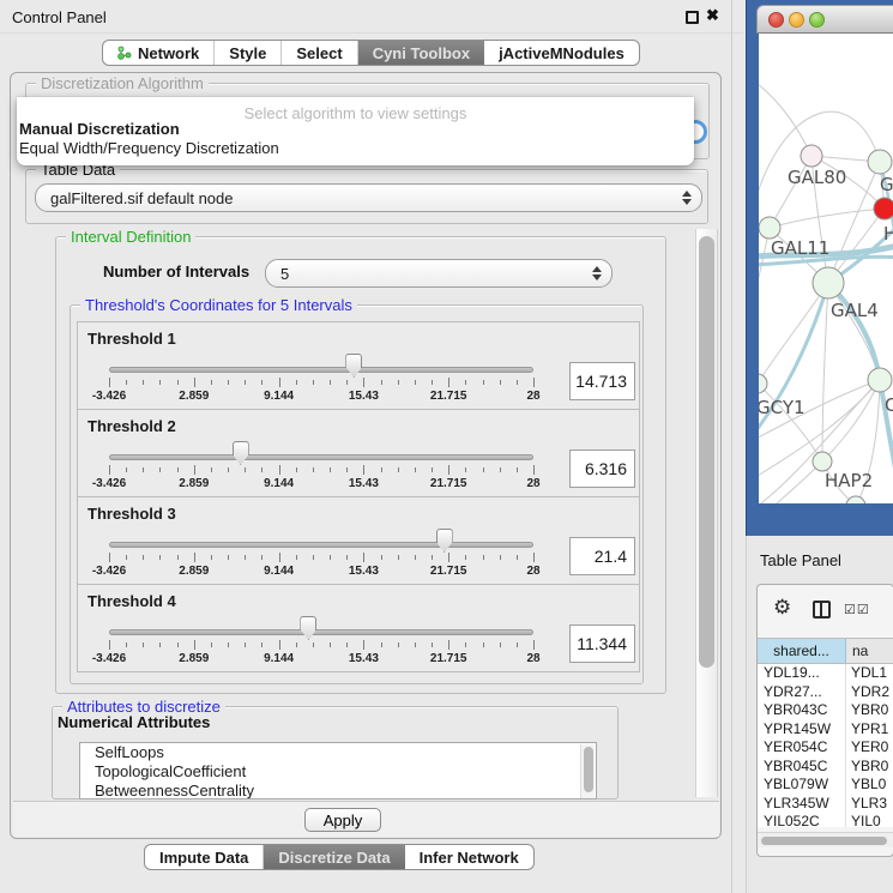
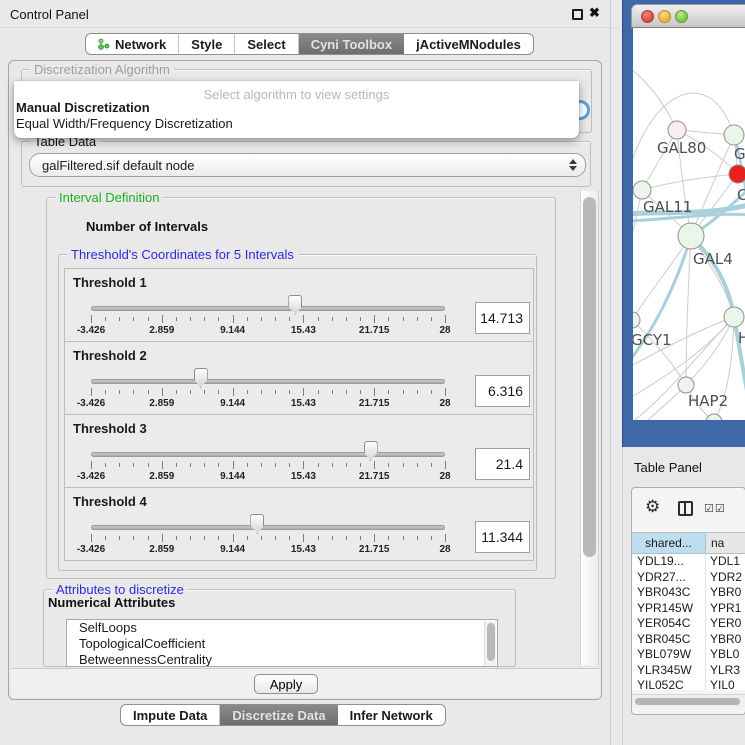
  Control Panel
  ✖
  Network
  Style
  Select
  Cyni Toolbox
  jActiveMNodules
  Discretization Algorithm
  Select algorithm to view settings
  Manual Discretization
  Equal Width/Frequency Discretization
  Table Data
  galFiltered.sif default node
  Interval Definition
  Number of Intervals
- 5
  Threshold's Coordinates for 5 Intervals
  Threshold 1
  -3.426
  2.859
  9.144
  15.43
  21.715
  28
  14.713
  Threshold 2
  -3.426
  2.859
  9.144
  15.43
  21.715
  28
  6.316
  Threshold 3
  -3.426
  2.859
  9.144
  15.43
  21.715
  28
  21.4
  Threshold 4
  -3.426
  2.859
  9.144
  15.43
  21.715
  28
  11.344
  Attributes to discretize
  Numerical Attributes
  SelfLoops
  TopologicalCoefficient
  BetweennessCentrality
  Apply
  Impute Data
  Discretize Data
  Infer Network
  GAL80
  GAL11
- H
+ C
  GAL4
  GCY1
- C
+ H
  HAP2
  Table Panel
  ⚙
  ☑☑
  shared...
  na
  YDL19...
  YDL1
  YDR27...
  YDR2
  YBR043C
  YBR0
  YPR145W
  YPR1
  YER054C
  YER0
  YBR045C
  YBR0
  YBL079W
  YBL0
  YLR345W
  YLR3
  YIL052C
  YIL0
